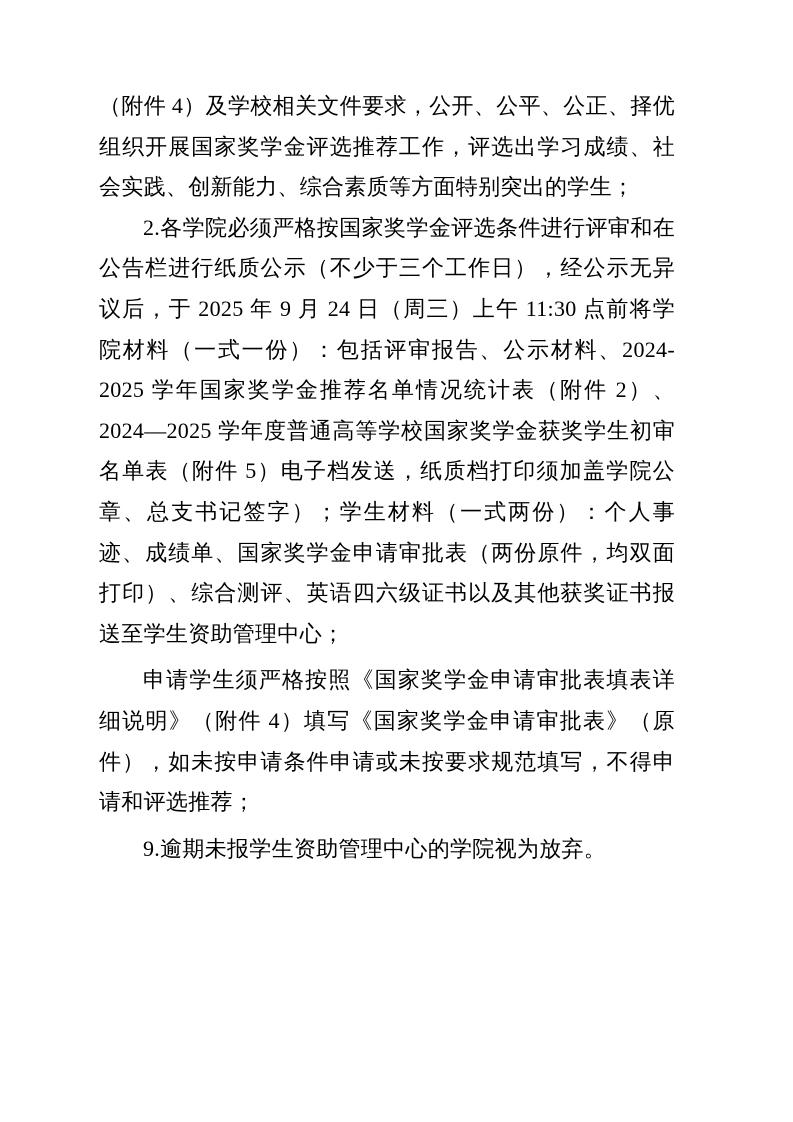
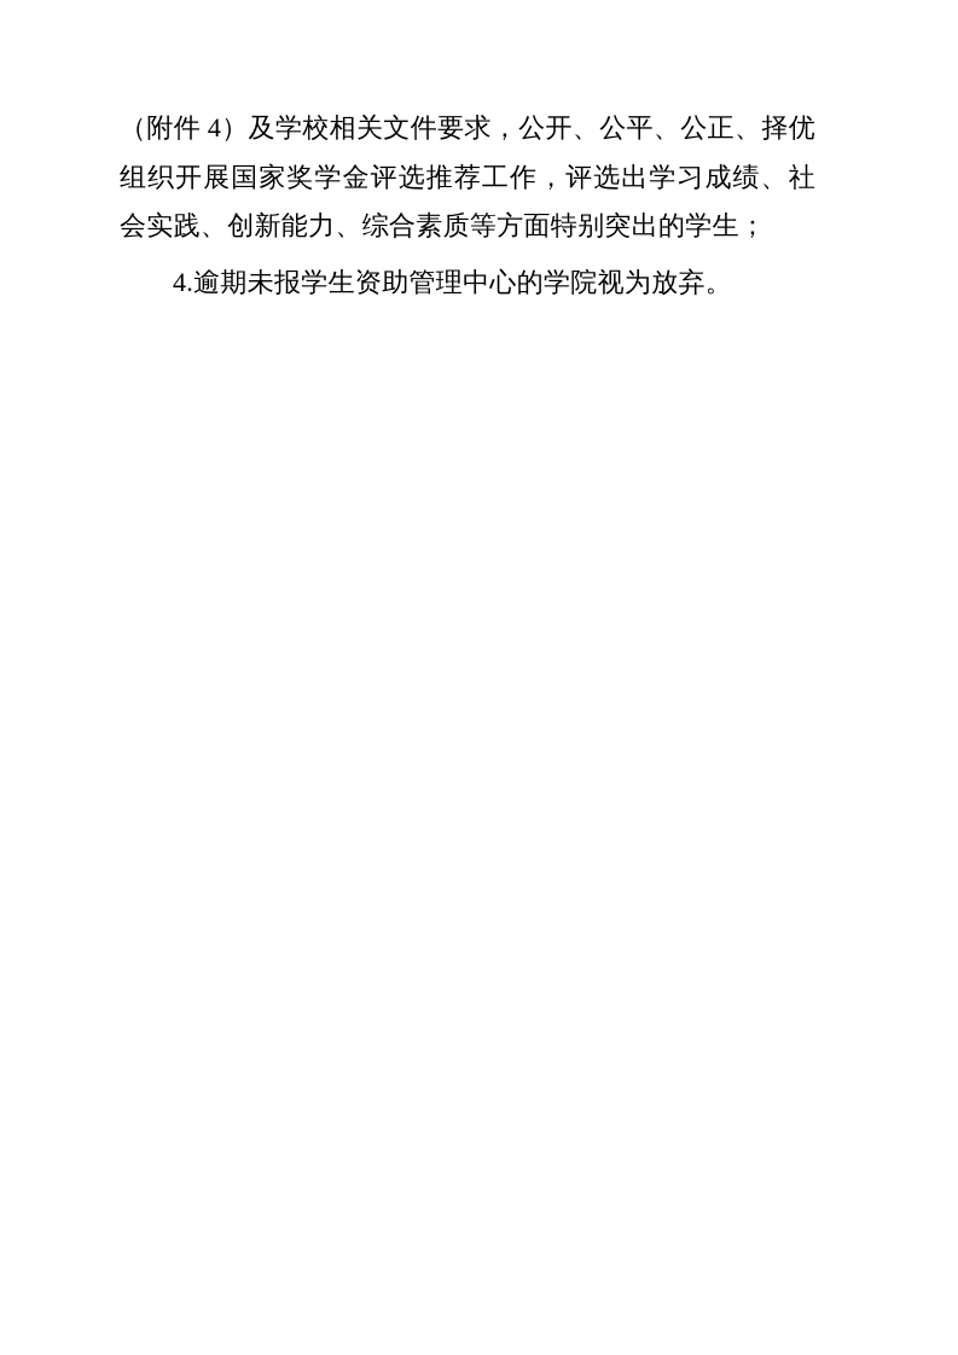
  （附件 4）及学校相关文件要求，公开、公平、公正、择优组织开展国家奖学金评选推荐工作，评选出学习成绩、社会实践、创新能力、综合素质等方面特别突出的学生；
- 2.各学院必须严格按国家奖学金评选条件进行评审和在公告栏进行纸质公示（不少于三个工作日），经公示无异议后，于 2025 年 9 月 24 日（周三）上午 11:30 点前将学院材料（一式一份）：包括评审报告、公示材料、2024-2025 学年国家奖学金推荐名单情况统计表（附件 2）、2024—2025 学年度普通高等学校国家奖学金获奖学生初审名单表（附件 5）电子档发送，纸质档打印须加盖学院公章、总支书记签字）；学生材料（一式两份）：个人事迹、成绩单、国家奖学金申请审批表（两份原件，均双面打印）、综合测评、英语四六级证书以及其他获奖证书报送至学生资助管理中心；
- 申请学生须严格按照《国家奖学金申请审批表填表详细说明》（附件 4）填写《国家奖学金申请审批表》（原件），如未按申请条件申请或未按要求规范填写，不得申请和评选推荐；
- 9.逾期未报学生资助管理中心的学院视为放弃。
+ 4.逾期未报学生资助管理中心的学院视为放弃。
